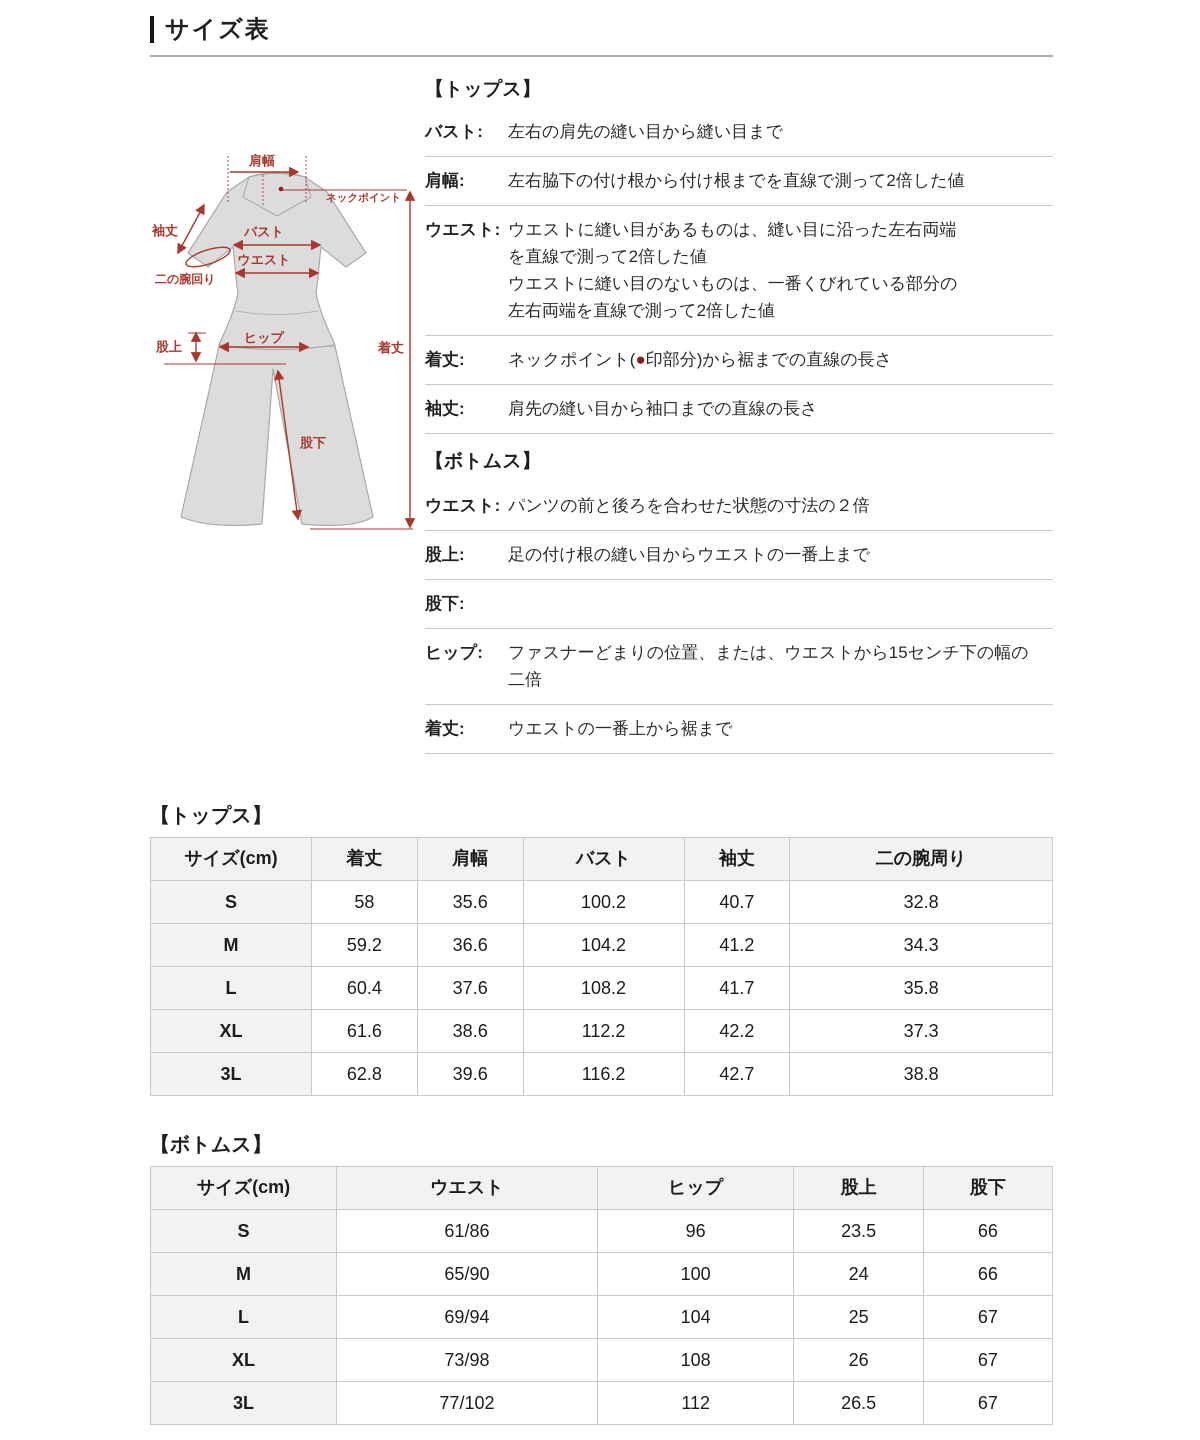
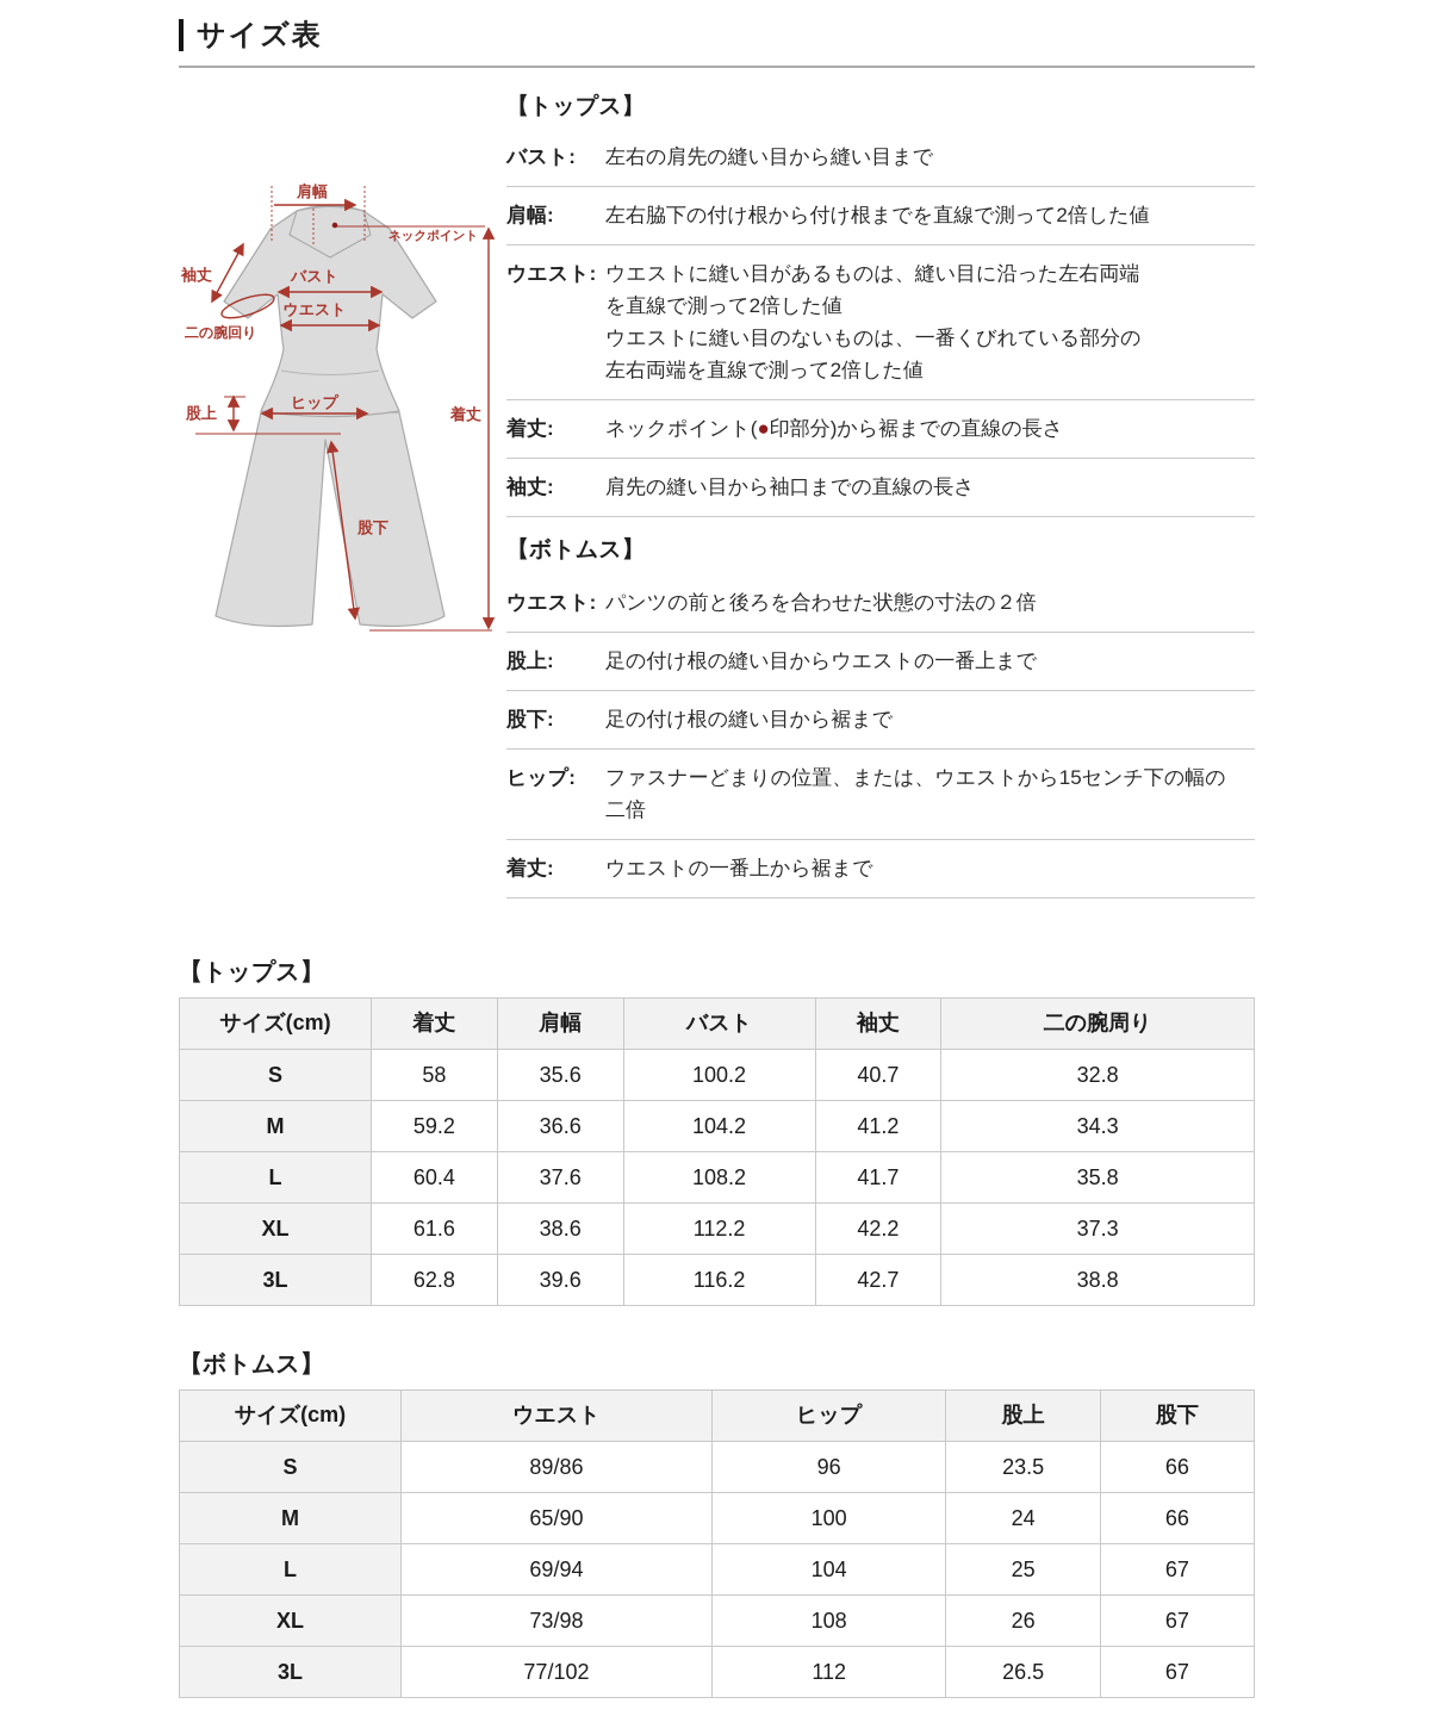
  サイズ表
  肩幅
  ネックポイント
  袖丈
  バスト
  ウエスト
  二の腕回り
  股上
  ヒップ
  股下
  着丈
  【トップス】
  バスト:
  左右の肩先の縫い目から縫い目まで
  肩幅:
  左右脇下の付け根から付け根までを直線で測って2倍した値
  ウエスト:
  ウエストに縫い目があるものは、縫い目に沿った左右両端
  を直線で測って2倍した値
  ウエストに縫い目のないものは、一番くびれている部分の
  左右両端を直線で測って2倍した値
  着丈:
  ネックポイント(●印部分)から裾までの直線の長さ
  袖丈:
  肩先の縫い目から袖口までの直線の長さ
  【ボトムス】
  ウエスト:
  パンツの前と後ろを合わせた状態の寸法の２倍
  股上:
  足の付け根の縫い目からウエストの一番上まで
  股下:
+ 足の付け根の縫い目から裾まで
  ヒップ:
  ファスナーどまりの位置、または、ウエストから15センチ下の幅の
  二倍
  着丈:
  ウエストの一番上から裾まで
  【トップス】
  サイズ(cm)	着丈	肩幅	バスト	袖丈	二の腕周り
  S	58	35.6	100.2	40.7	32.8
  M	59.2	36.6	104.2	41.2	34.3
  L	60.4	37.6	108.2	41.7	35.8
  XL	61.6	38.6	112.2	42.2	37.3
  3L	62.8	39.6	116.2	42.7	38.8
  【ボトムス】
  サイズ(cm)	ウエスト	ヒップ	股上	股下
- S	61/86	96	23.5	66
+ S	89/86	96	23.5	66
  M	65/90	100	24	66
  L	69/94	104	25	67
  XL	73/98	108	26	67
  3L	77/102	112	26.5	67
